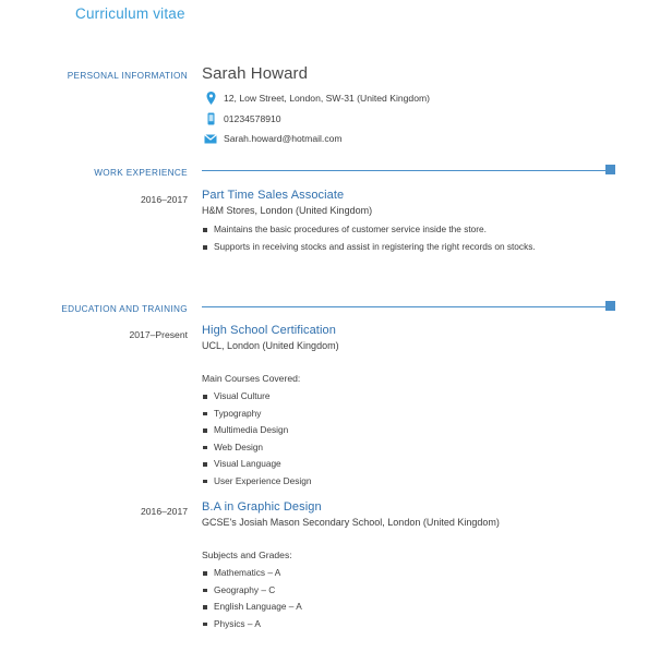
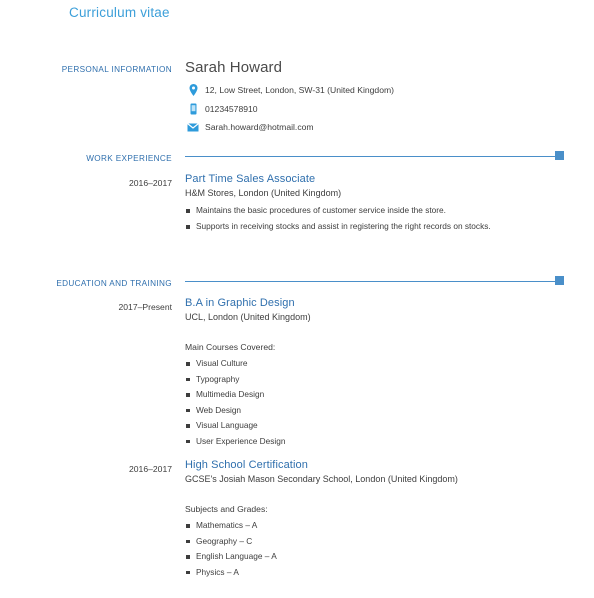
  Curriculum vitae
  PERSONAL INFORMATION
  Sarah Howard
  12, Low Street, London, SW-31 (United Kingdom)
  01234578910
  Sarah.howard@hotmail.com
  WORK EXPERIENCE
  2016–2017
  Part Time Sales Associate
  H&M Stores, London (United Kingdom)
  Maintains the basic procedures of customer service inside the store.
  Supports in receiving stocks and assist in registering the right records on stocks.
  EDUCATION AND TRAINING
  2017–Present
- High School Certification
+ B.A in Graphic Design
  UCL, London (United Kingdom)
  Main Courses Covered:
  Visual Culture
  Typography
  Multimedia Design
  Web Design
  Visual Language
  User Experience Design
  2016–2017
- B.A in Graphic Design
+ High School Certification
  GCSE's Josiah Mason Secondary School, London (United Kingdom)
  Subjects and Grades:
  Mathematics – A
  Geography – C
  English Language – A
  Physics – A
